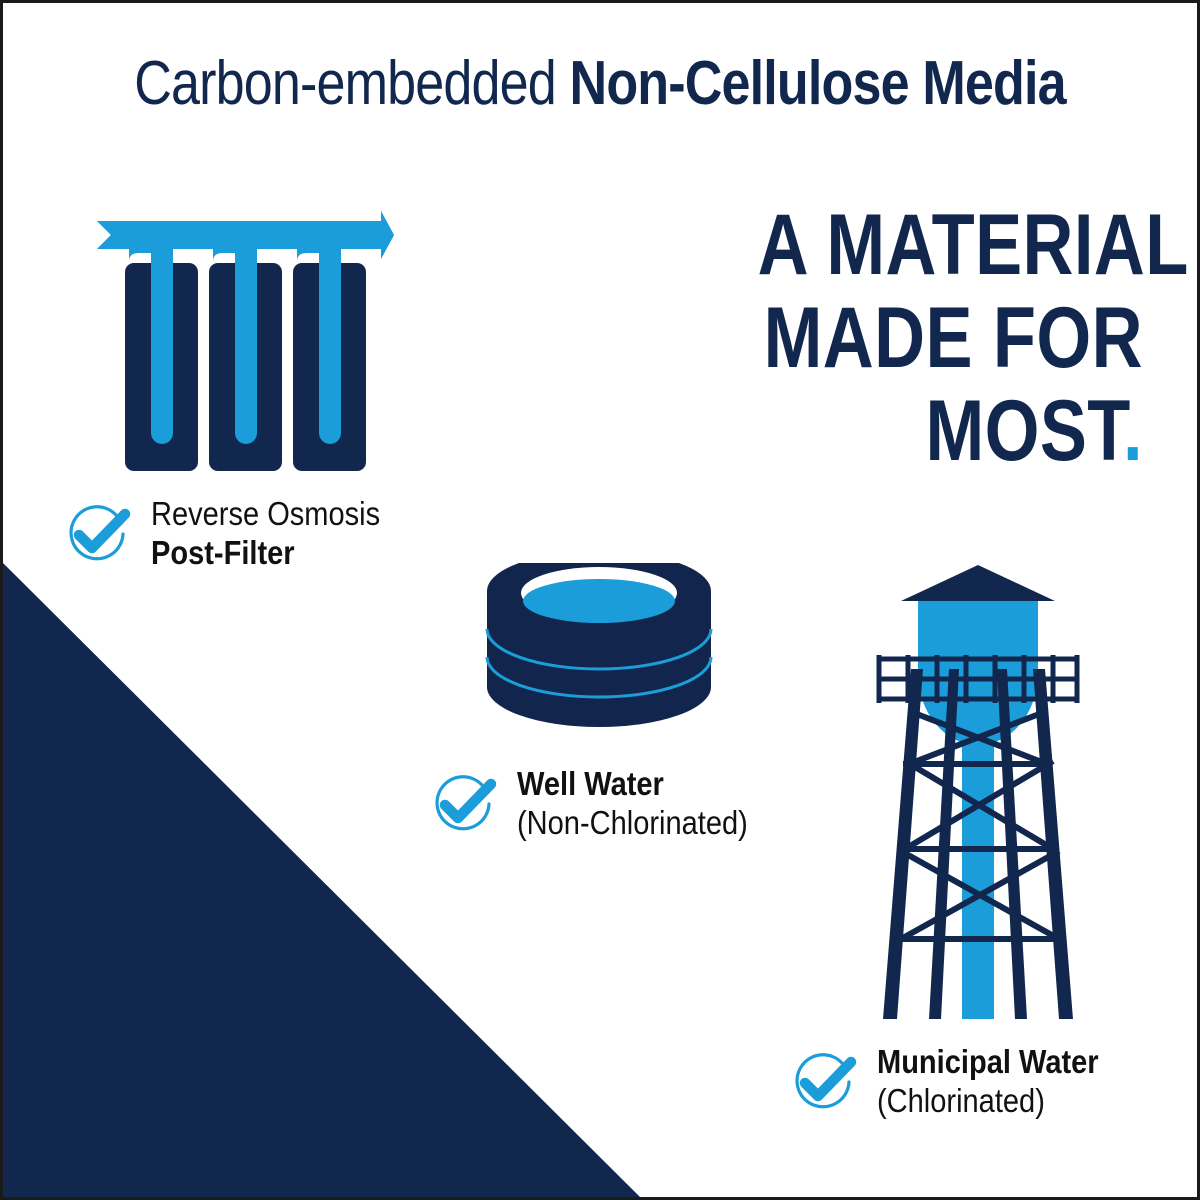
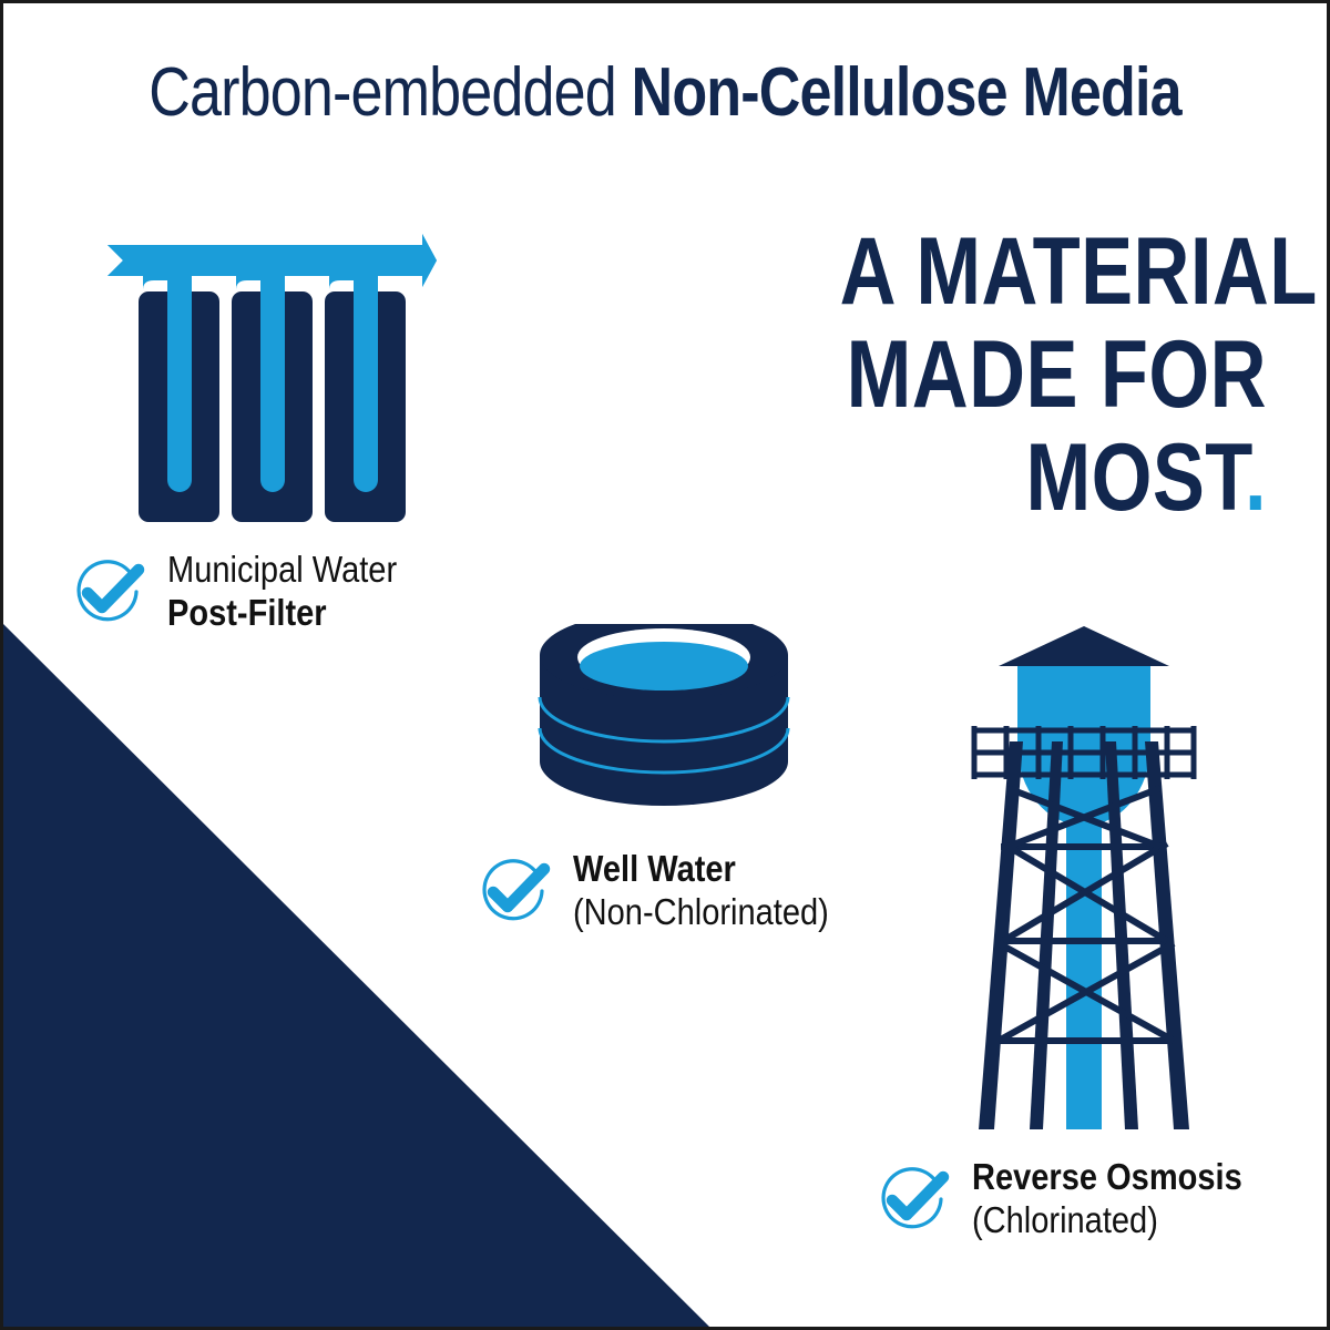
  Carbon-embedded Non-Cellulose Media
  A MATERIAL
  MADE FOR
  MOST.
- Reverse Osmosis
+ Municipal Water
  Post-Filter
  Well Water
  (Non-Chlorinated)
- Municipal Water
+ Reverse Osmosis
  (Chlorinated)
